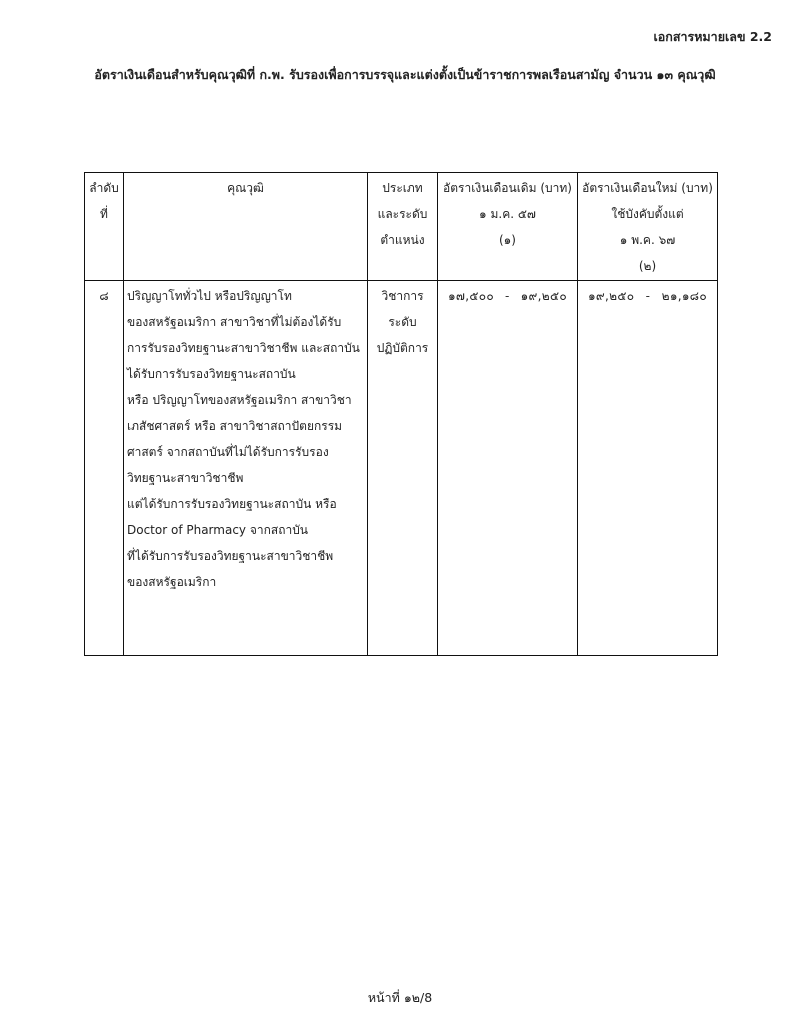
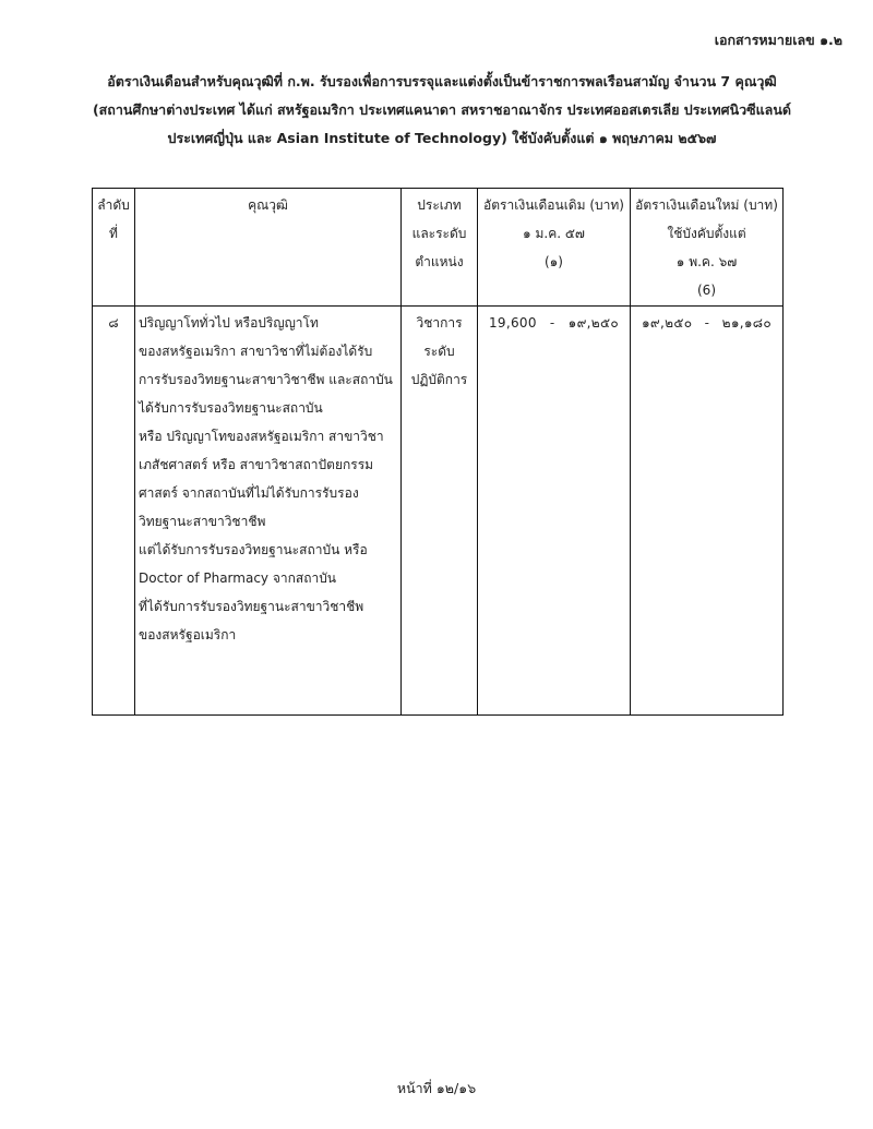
- เอกสารหมายเลข 2.2
+ เอกสารหมายเลข ๑.๒
- อัตราเงินเดือนสำหรับคุณวุฒิที่ ก.พ. รับรองเพื่อการบรรจุและแต่งตั้งเป็นข้าราชการพลเรือนสามัญ จำนวน ๑๓ คุณวุฒิ
+ อัตราเงินเดือนสำหรับคุณวุฒิที่ ก.พ. รับรองเพื่อการบรรจุและแต่งตั้งเป็นข้าราชการพลเรือนสามัญ จำนวน 7 คุณวุฒิ
+ (สถานศึกษาต่างประเทศ ได้แก่ สหรัฐอเมริกา ประเทศแคนาดา สหราชอาณาจักร ประเทศออสเตรเลีย ประเทศนิวซีแลนด์
+ ประเทศญี่ปุ่น และ Asian Institute of Technology) ใช้บังคับตั้งแต่ ๑ พฤษภาคม ๒๕๖๗
- ลำดับ ที่	คุณวุฒิ	ประเภท และระดับ ตำแหน่ง	อัตราเงินเดือนเดิม (บาท) ๑ ม.ค. ๕๗ (๑)	อัตราเงินเดือนใหม่ (บาท) ใช้บังคับตั้งแต่ ๑ พ.ค. ๖๗ (๒)
+ ลำดับ ที่	คุณวุฒิ	ประเภท และระดับ ตำแหน่ง	อัตราเงินเดือนเดิม (บาท) ๑ ม.ค. ๕๗ (๑)	อัตราเงินเดือนใหม่ (บาท) ใช้บังคับตั้งแต่ ๑ พ.ค. ๖๗ (6)
- ๘	ปริญญาโททั่วไป หรือปริญญาโท ของสหรัฐอเมริกา สาขาวิชาที่ไม่ต้องได้รับ การรับรองวิทยฐานะสาขาวิชาชีพ และสถาบัน ได้รับการรับรองวิทยฐานะสถาบัน หรือ ปริญญาโทของสหรัฐอเมริกา สาขาวิชา เภสัชศาสตร์ หรือ สาขาวิชาสถาปัตยกรรม ศาสตร์ จากสถาบันที่ไม่ได้รับการรับรอง วิทยฐานะสาขาวิชาชีพ แต่ได้รับการรับรองวิทยฐานะสถาบัน หรือ Doctor of Pharmacy จากสถาบัน ที่ได้รับการรับรองวิทยฐานะสาขาวิชาชีพ ของสหรัฐอเมริกา	วิชาการ ระดับ ปฏิบัติการ	๑๗,๕๐๐ - ๑๙,๒๕๐	๑๙,๒๕๐ - ๒๑,๑๘๐
+ ๘	ปริญญาโททั่วไป หรือปริญญาโท ของสหรัฐอเมริกา สาขาวิชาที่ไม่ต้องได้รับ การรับรองวิทยฐานะสาขาวิชาชีพ และสถาบัน ได้รับการรับรองวิทยฐานะสถาบัน หรือ ปริญญาโทของสหรัฐอเมริกา สาขาวิชา เภสัชศาสตร์ หรือ สาขาวิชาสถาปัตยกรรม ศาสตร์ จากสถาบันที่ไม่ได้รับการรับรอง วิทยฐานะสาขาวิชาชีพ แต่ได้รับการรับรองวิทยฐานะสถาบัน หรือ Doctor of Pharmacy จากสถาบัน ที่ได้รับการรับรองวิทยฐานะสาขาวิชาชีพ ของสหรัฐอเมริกา	วิชาการ ระดับ ปฏิบัติการ	19,600 - ๑๙,๒๕๐	๑๙,๒๕๐ - ๒๑,๑๘๐
- หน้าที่ ๑๒/8
+ หน้าที่ ๑๒/๑๖
